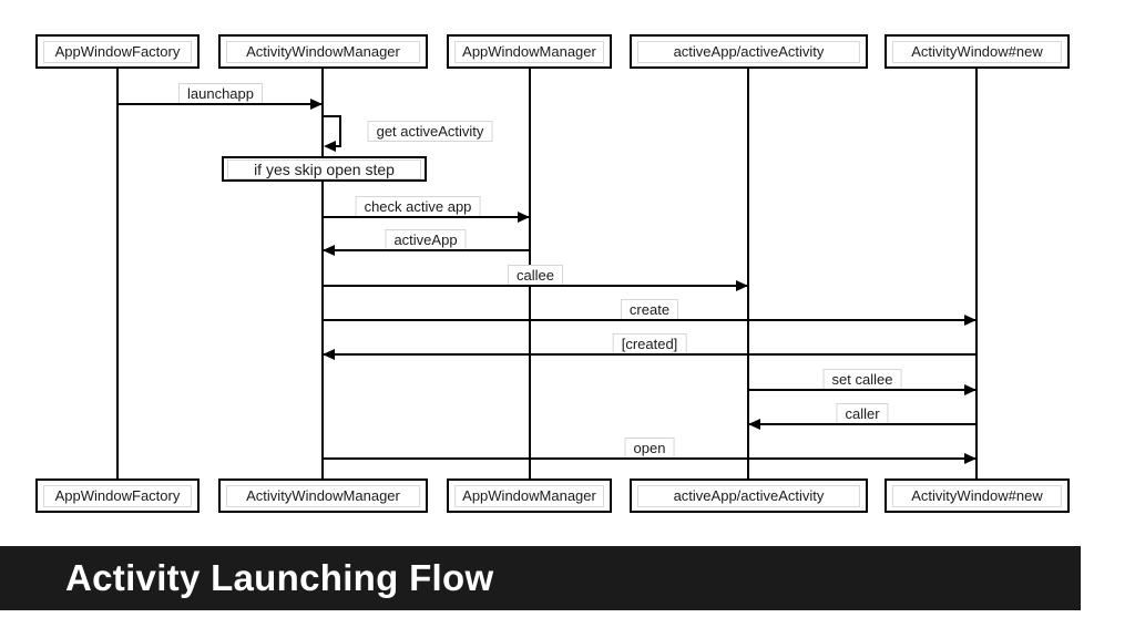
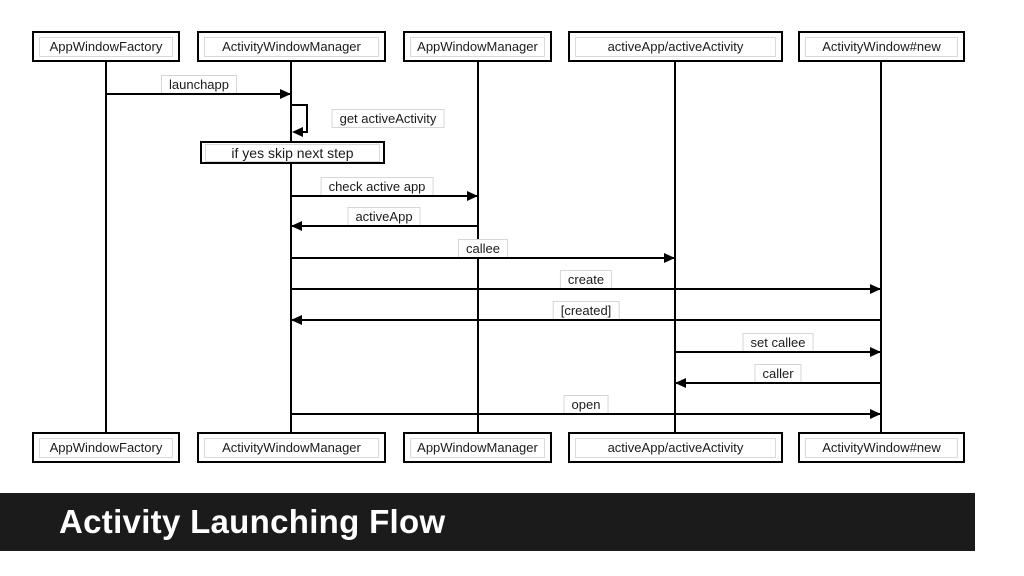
  AppWindowFactory
  ActivityWindowManager
  AppWindowManager
  activeApp/activeActivity
  ActivityWindow#new
  launchapp
  get activeActivity
- if yes skip open step
+ if yes skip next step
  check active app
  activeApp
  callee
  create
  [created]
  set callee
  caller
  open
  AppWindowFactory
  ActivityWindowManager
  AppWindowManager
  activeApp/activeActivity
  ActivityWindow#new
  Activity Launching Flow
